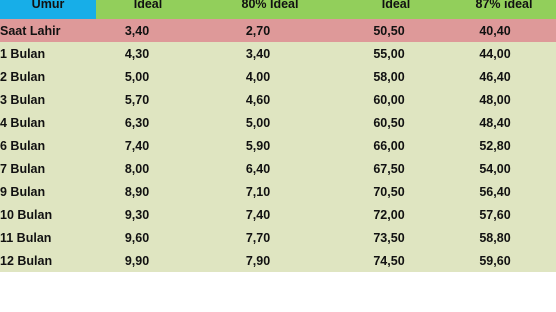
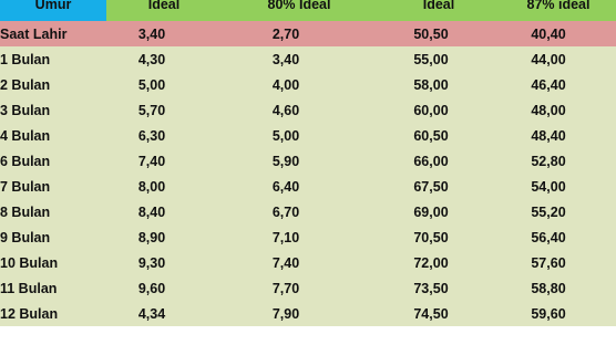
  Umur	Ideal	80% Ideal	Ideal	87% ideal
  Saat Lahir	3,40	2,70	50,50	40,40
  1 Bulan	4,30	3,40	55,00	44,00
  2 Bulan	5,00	4,00	58,00	46,40
  3 Bulan	5,70	4,60	60,00	48,00
  4 Bulan	6,30	5,00	60,50	48,40
  6 Bulan	7,40	5,90	66,00	52,80
  7 Bulan	8,00	6,40	67,50	54,00
+ 8 Bulan	8,40	6,70	69,00	55,20
  9 Bulan	8,90	7,10	70,50	56,40
  10 Bulan	9,30	7,40	72,00	57,60
  11 Bulan	9,60	7,70	73,50	58,80
- 12 Bulan	9,90	7,90	74,50	59,60
+ 12 Bulan	4,34	7,90	74,50	59,60
